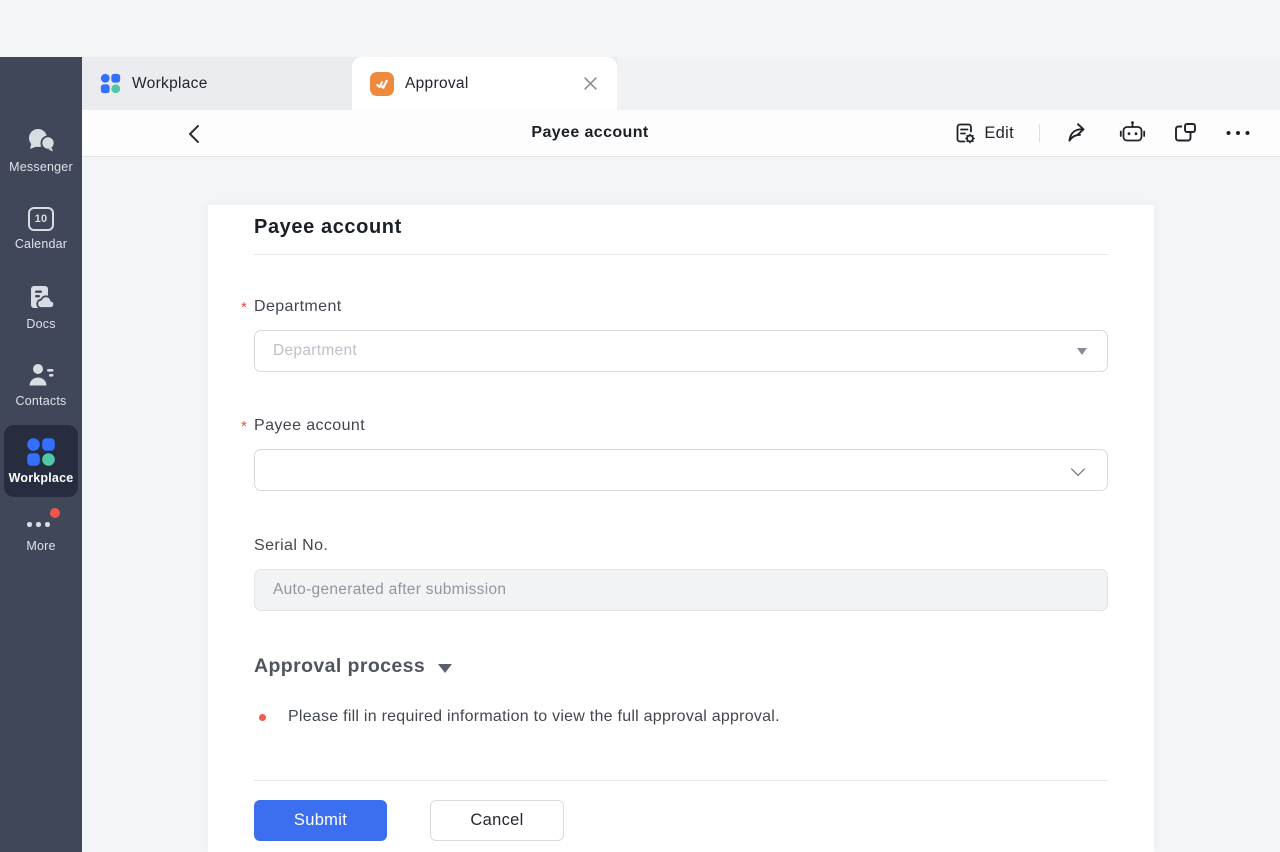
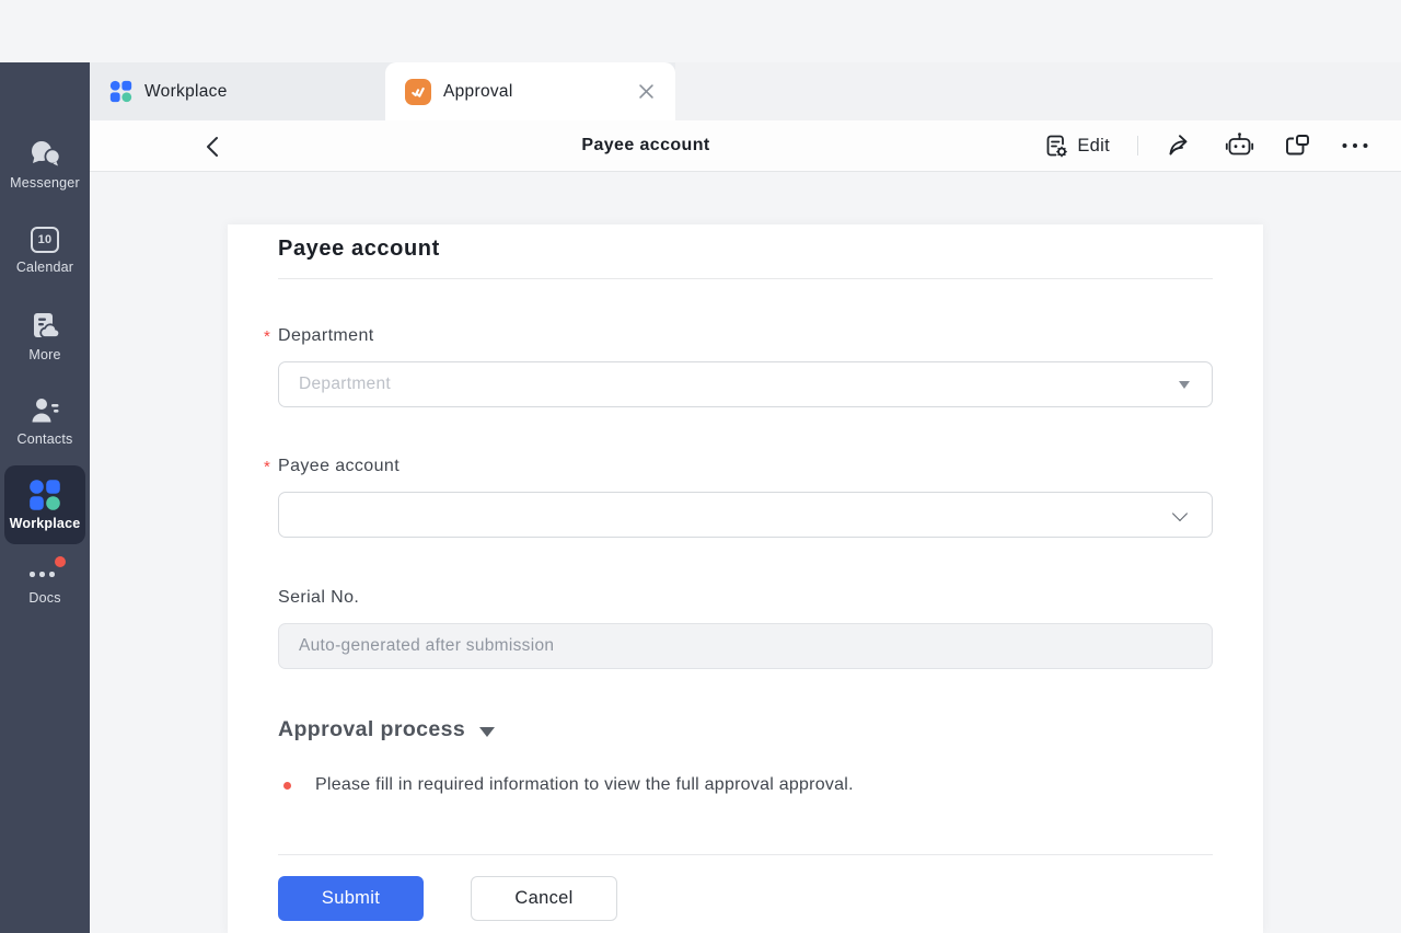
  Messenger
  10
  Calendar
- Docs
+ More
  Contacts
  Workplace
- More
+ Docs
  Workplace
  Approval
  Payee account
  Edit
  Payee account
  *
  Department
  Department
  *
  Payee account
  Serial No.
  Auto-generated after submission
  Approval process
  Please fill in required information to view the full approval approval.
  Submit
  Cancel
